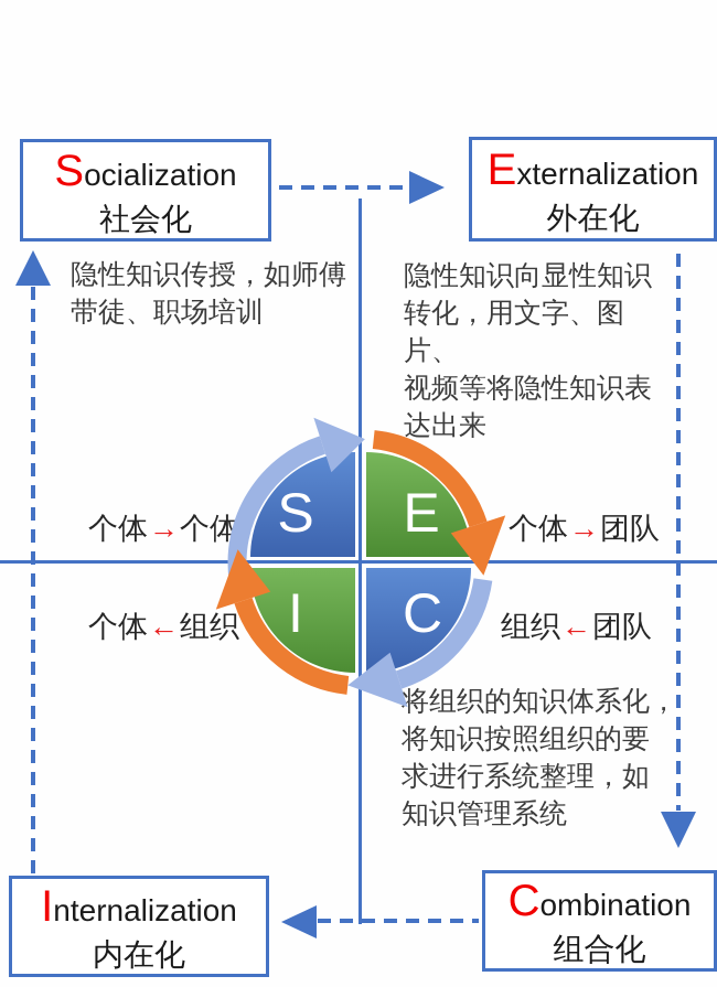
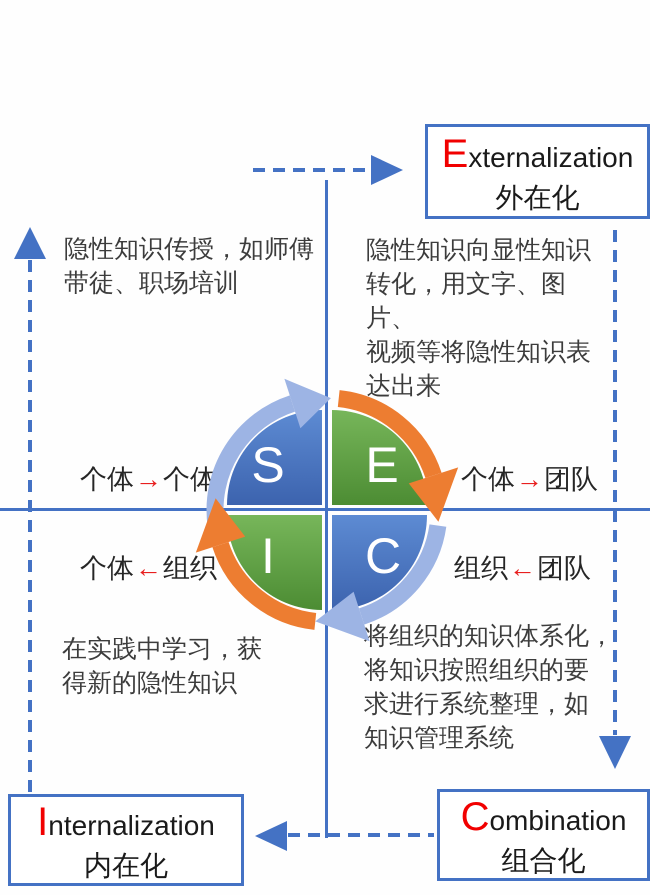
- Socialization
- 社会化
  Externalization
  外在化
  Internalization
  内在化
  Combination
  组合化
  隐性知识传授，如师傅
  带徒、职场培训
  隐性知识向显性知识
  转化，用文字、图片、
  视频等将隐性知识表
  达出来
+ 在实践中学习，获
+ 得新的隐性知识
  将组织的知识体系化，
  将知识按照组织的要
  求进行系统整理，如
  知识管理系统
  个体→个体
  个体→团队
  个体←组织
  组织←团队
  S
  E
  I
  C
